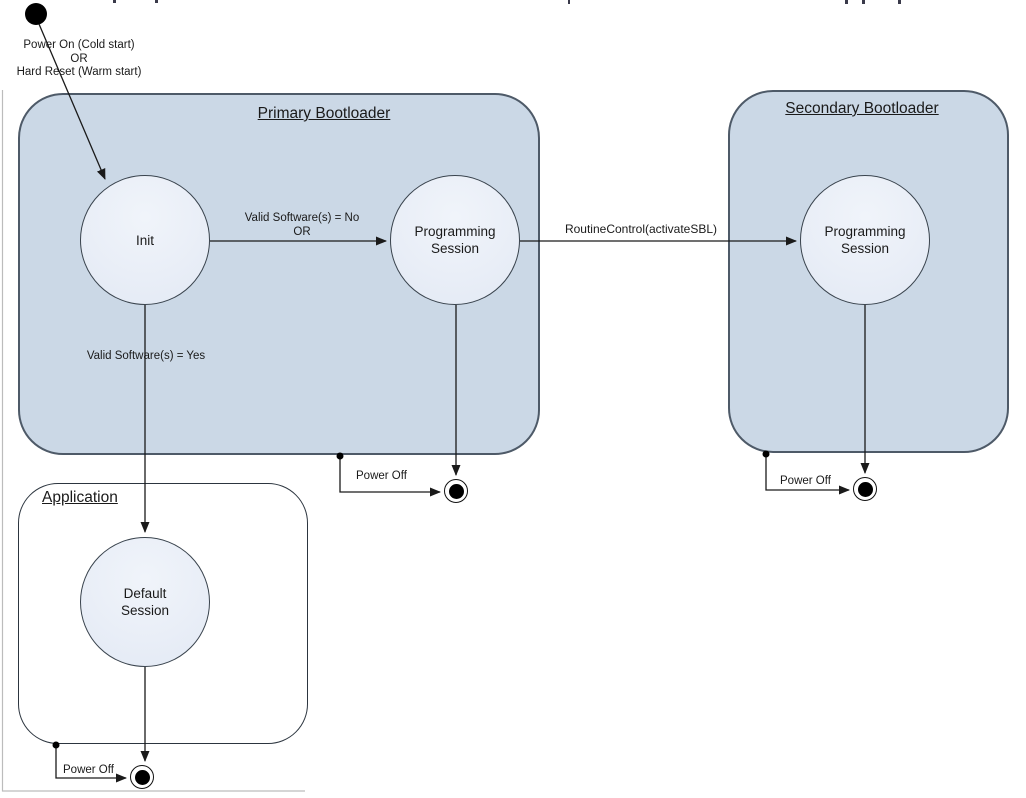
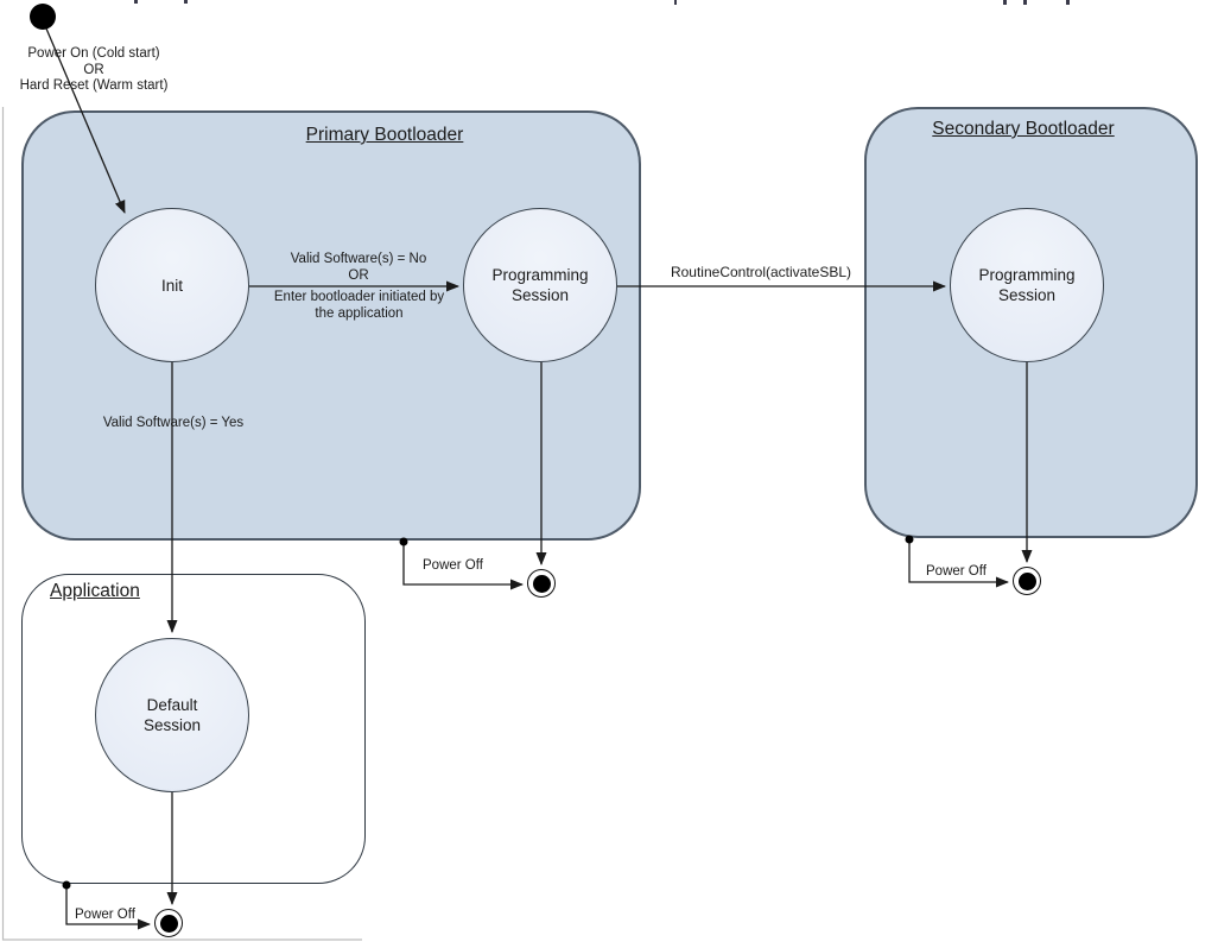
  Primary Bootloader
  Secondary Bootloader
  Application
  Init
  Programming
  Session
  Programming
  Session
  Default
  Session
  Power On (Cold start)
  OR
  Hard Reset (Warm start)
  Valid Software(s) = No
  OR
+ Enter bootloader initiated by
+ the application
  RoutineControl(activateSBL)
  Valid Software(s) = Yes
  Power Off
  Power Off
  Power Off
